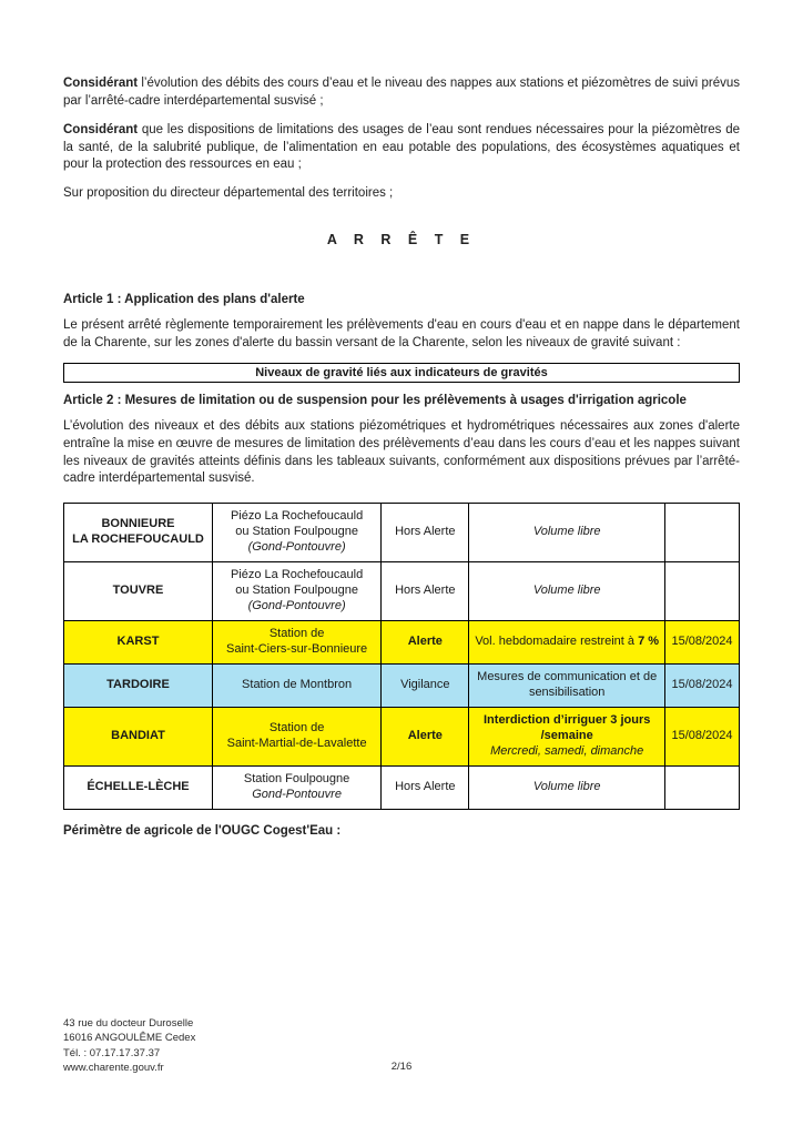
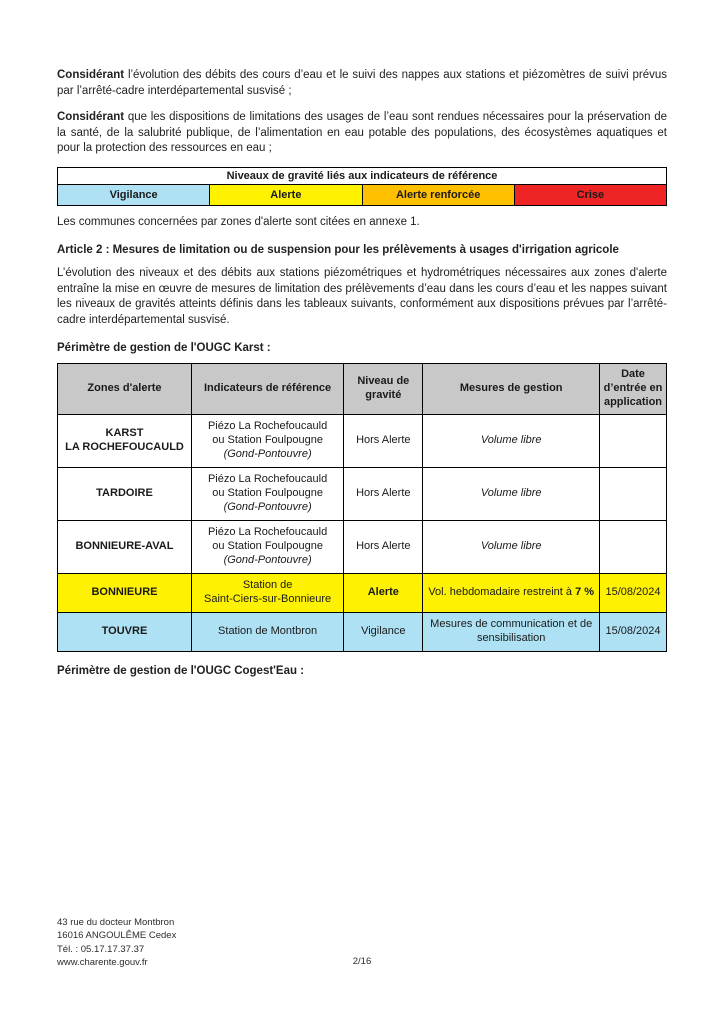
- Considérant l’évolution des débits des cours d’eau et le niveau des nappes aux stations et piézomètres de suivi prévus par l’arrêté-cadre interdépartemental susvisé ;
+ Considérant l’évolution des débits des cours d’eau et le suivi des nappes aux stations et piézomètres de suivi prévus par l’arrêté-cadre interdépartemental susvisé ;
- Considérant que les dispositions de limitations des usages de l’eau sont rendues nécessaires pour la piézomètres de la santé, de la salubrité publique, de l’alimentation en eau potable des populations, des écosystèmes aquatiques et pour la protection des ressources en eau ;
+ Considérant que les dispositions de limitations des usages de l’eau sont rendues nécessaires pour la préservation de la santé, de la salubrité publique, de l’alimentation en eau potable des populations, des écosystèmes aquatiques et pour la protection des ressources en eau ;
- Sur proposition du directeur départemental des territoires ;
- A R R Ê T E
- Article 1 : Application des plans d'alerte
- Le présent arrêté règlemente temporairement les prélèvements d'eau en cours d'eau et en nappe dans le département de la Charente, sur les zones d'alerte du bassin versant de la Charente, selon les niveaux de gravité suivant :
- Niveaux de gravité liés aux indicateurs de gravités
+ Niveaux de gravité liés aux indicateurs de référence
+ Vigilance	Alerte	Alerte renforcée	Crise
+ Les communes concernées par zones d'alerte sont citées en annexe 1.
  Article 2 : Mesures de limitation ou de suspension pour les prélèvements à usages d'irrigation agricole
  L’évolution des niveaux et des débits aux stations piézométriques et hydrométriques nécessaires aux zones d'alerte entraîne la mise en œuvre de mesures de limitation des prélèvements d’eau dans les cours d’eau et les nappes suivant les niveaux de gravités atteints définis dans les tableaux suivants, conformément aux dispositions prévues par l’arrêté-cadre interdépartemental susvisé.
+ Périmètre de gestion de l'OUGC Karst :
+ Zones d'alerte	Indicateurs de référence	Niveau de gravité	Mesures de gestion	Date d’entrée en application
- BONNIEURELA ROCHEFOUCAULD	Piézo La Rochefoucauldou Station Foulpougne(Gond-Pontouvre)	Hors Alerte	Volume libre
+ KARSTLA ROCHEFOUCAULD	Piézo La Rochefoucauldou Station Foulpougne(Gond-Pontouvre)	Hors Alerte	Volume libre
- TOUVRE	Piézo La Rochefoucauldou Station Foulpougne(Gond-Pontouvre)	Hors Alerte	Volume libre
+ TARDOIRE	Piézo La Rochefoucauldou Station Foulpougne(Gond-Pontouvre)	Hors Alerte	Volume libre
+ BONNIEURE-AVAL	Piézo La Rochefoucauldou Station Foulpougne(Gond-Pontouvre)	Hors Alerte	Volume libre
- KARST	Station deSaint-Ciers-sur-Bonnieure	Alerte	Vol. hebdomadaire restreint à 7 %	15/08/2024
+ BONNIEURE	Station deSaint-Ciers-sur-Bonnieure	Alerte	Vol. hebdomadaire restreint à 7 %	15/08/2024
- TARDOIRE	Station de Montbron	Vigilance	Mesures de communication et de sensibilisation	15/08/2024
+ TOUVRE	Station de Montbron	Vigilance	Mesures de communication et de sensibilisation	15/08/2024
- BANDIAT	Station deSaint-Martial-de-Lavalette	Alerte	Interdiction d’irriguer 3 jours /semaineMercredi, samedi, dimanche	15/08/2024
- ÉCHELLE-LÈCHE	Station FoulpougneGond-Pontouvre	Hors Alerte	Volume libre
- Périmètre de agricole de l'OUGC Cogest'Eau :
+ Périmètre de gestion de l'OUGC Cogest'Eau :
- 43 rue du docteur Duroselle
+ 43 rue du docteur Montbron
  16016 ANGOULÊME Cedex
- Tél. : 07.17.17.37.37
+ Tél. : 05.17.17.37.37
  www.charente.gouv.fr
  2/16
